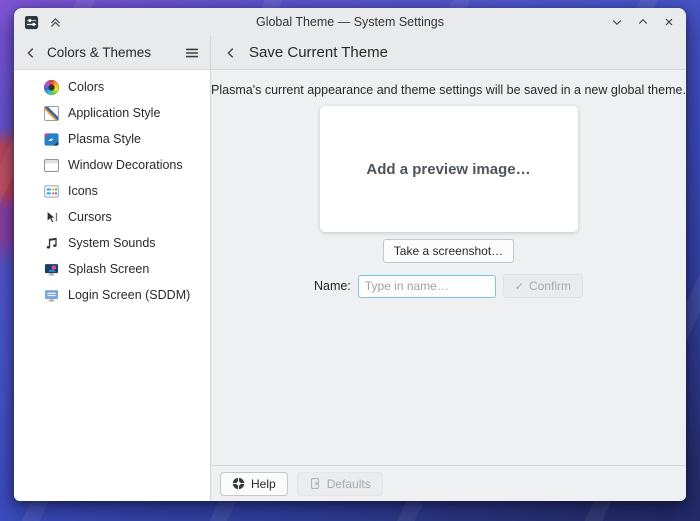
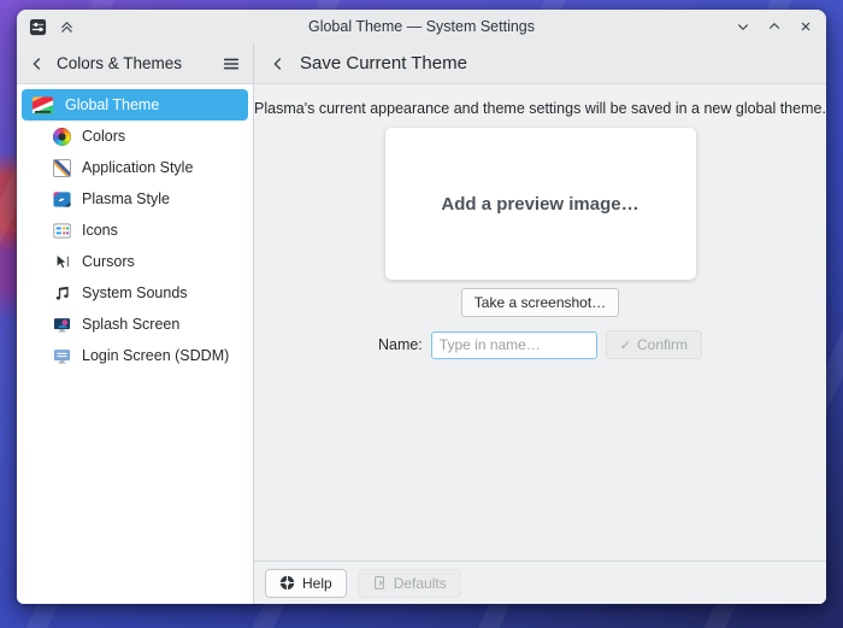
  Global Theme — System Settings
  Colors & Themes
+ Global Theme
  Colors
  Application Style
  Plasma Style
- Window Decorations
  Icons
  Cursors
  System Sounds
  Splash Screen
  Login Screen (SDDM)
  Save Current Theme
  Plasma's current appearance and theme settings will be saved in a new global theme.
  Add a preview image…
  Take a screenshot…
  Name:
  Type in name…
  ✓
  Confirm
  Help
  Defaults
